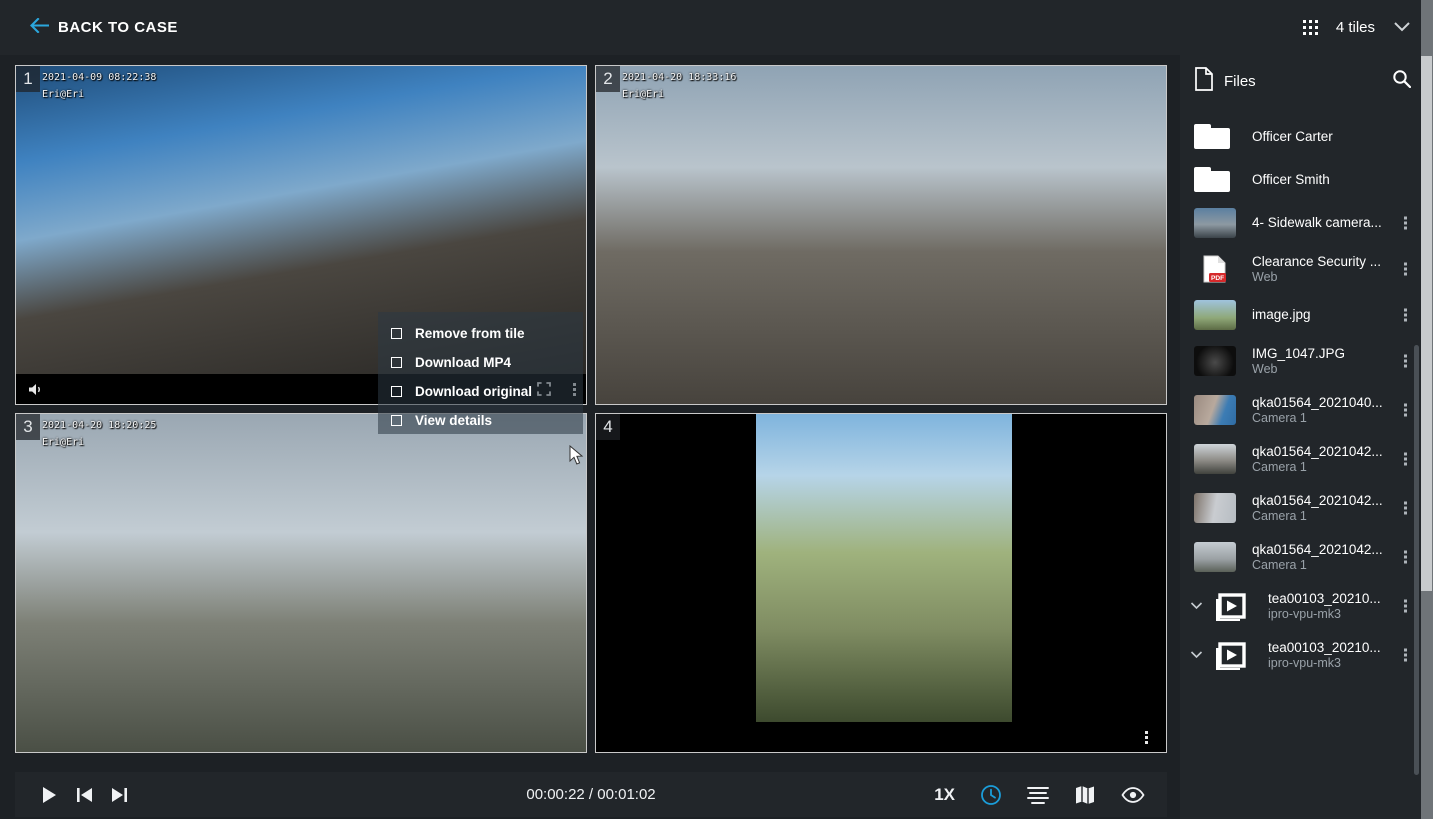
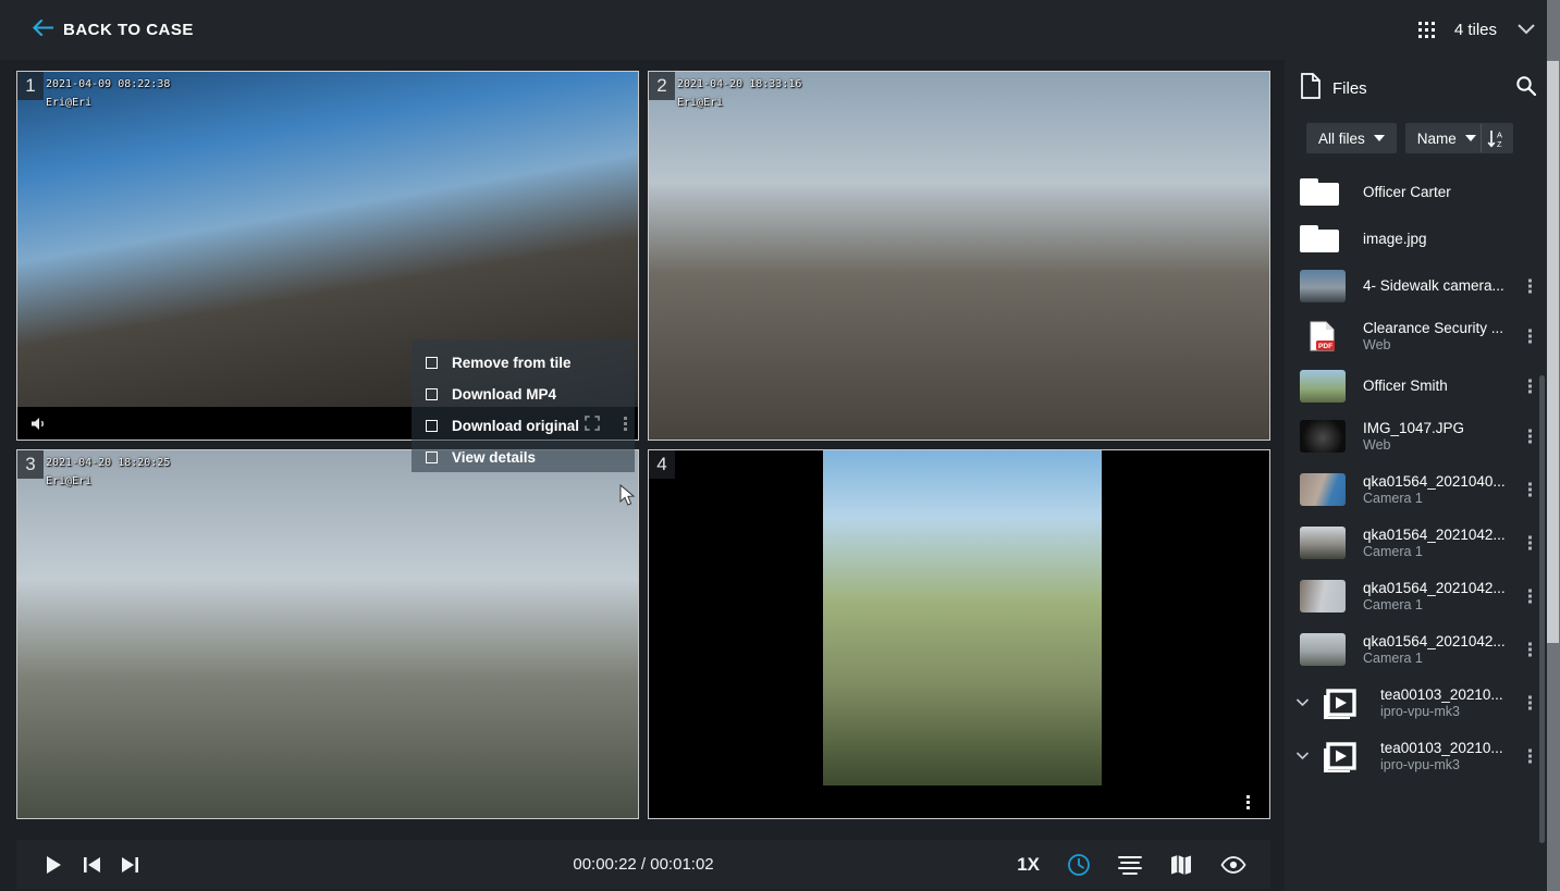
  BACK TO CASE
  4 tiles
  1
  2021-04-09 08:22:38
  Eri@Eri
  2
  2021-04-20 18:33:16
  Eri@Eri
  3
  2021-04-20 18:20:25
  Eri@Eri
  4
  Remove from tile
  Download MP4
  Download original
  View details
  00:00:22 / 00:01:02
  1X
  Files
+ All files
+ Name
+ A
+ Z
  Officer Carter
- Officer Smith
+ image.jpg
  4- Sidewalk camera...
  Clearance Security ...
  Web
- image.jpg
+ Officer Smith
  IMG_1047.JPG
  Web
  qka01564_2021040...
  Camera 1
  qka01564_2021042...
  Camera 1
  qka01564_2021042...
  Camera 1
  qka01564_2021042...
  Camera 1
  tea00103_20210...
  ipro-vpu-mk3
  tea00103_20210...
  ipro-vpu-mk3
